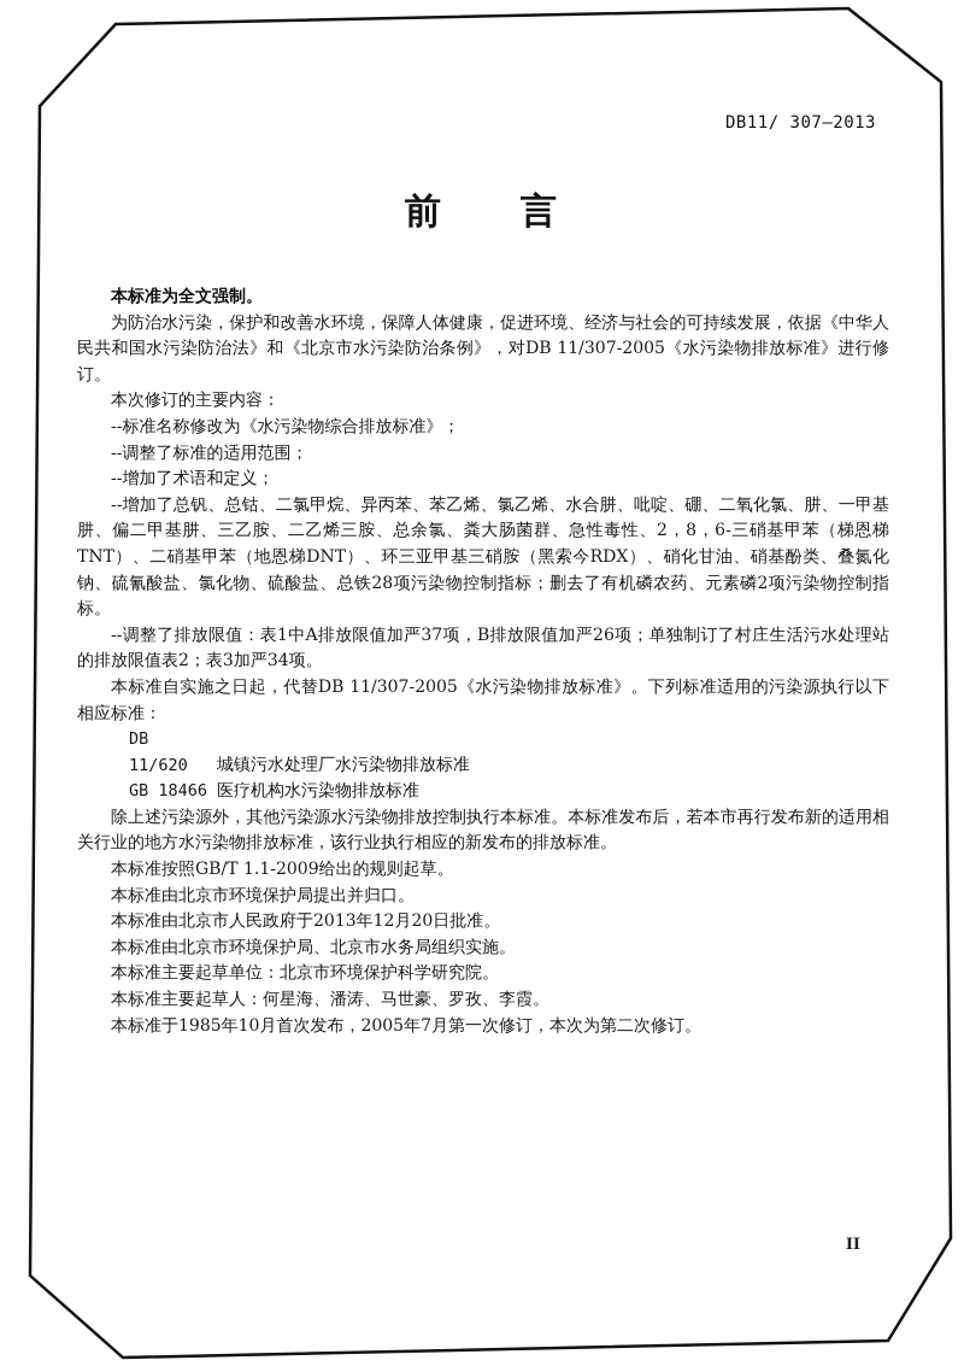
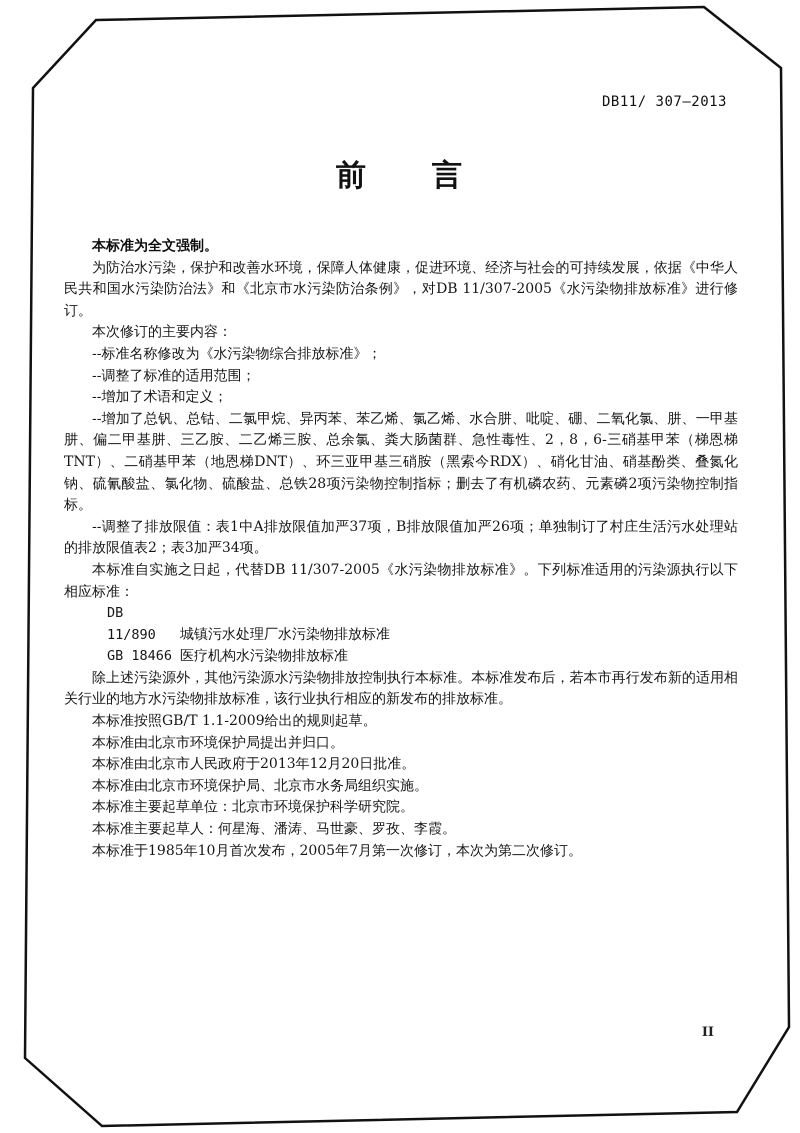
  DB11/ 307—2013
  前 言
  本标准为全文强制。
  为防治水污染，保护和改善水环境，保障人体健康，促进环境、经济与社会的可持续发展，依据《中华人民共和国水污染防治法》和《北京市水污染防治条例》，对DB 11/307-2005《水污染物排放标准》进行修订。
  本次修订的主要内容：
  --标准名称修改为《水污染物综合排放标准》；
  --调整了标准的适用范围；
  --增加了术语和定义；
  --增加了总钒、总钴、二氯甲烷、异丙苯、苯乙烯、氯乙烯、水合肼、吡啶、硼、二氧化氯、肼、一甲基肼、偏二甲基肼、三乙胺、二乙烯三胺、总余氯、粪大肠菌群、急性毒性、2，8，6-三硝基甲苯（梯恩梯TNT）、二硝基甲苯（地恩梯DNT）、环三亚甲基三硝胺（黑索今RDX）、硝化甘油、硝基酚类、叠氮化钠、硫氰酸盐、氯化物、硫酸盐、总铁28项污染物控制指标；删去了有机磷农药、元素磷2项污染物控制指标。
  --调整了排放限值：表1中A排放限值加严37项，B排放限值加严26项；单独制订了村庄生活污水处理站的排放限值表2；表3加严34项。
  本标准自实施之日起，代替DB 11/307-2005《水污染物排放标准》。下列标准适用的污染源执行以下相应标准：
- DB 11/620 城镇污水处理厂水污染物排放标准
+ DB 11/890 城镇污水处理厂水污染物排放标准
  GB 18466 医疗机构水污染物排放标准
  除上述污染源外，其他污染源水污染物排放控制执行本标准。本标准发布后，若本市再行发布新的适用相关行业的地方水污染物排放标准，该行业执行相应的新发布的排放标准。
  本标准按照GB/T 1.1-2009给出的规则起草。
  本标准由北京市环境保护局提出并归口。
  本标准由北京市人民政府于2013年12月20日批准。
  本标准由北京市环境保护局、北京市水务局组织实施。
  本标准主要起草单位：北京市环境保护科学研究院。
  本标准主要起草人：何星海、潘涛、马世豪、罗孜、李霞。
  本标准于1985年10月首次发布，2005年7月第一次修订，本次为第二次修订。
  II
